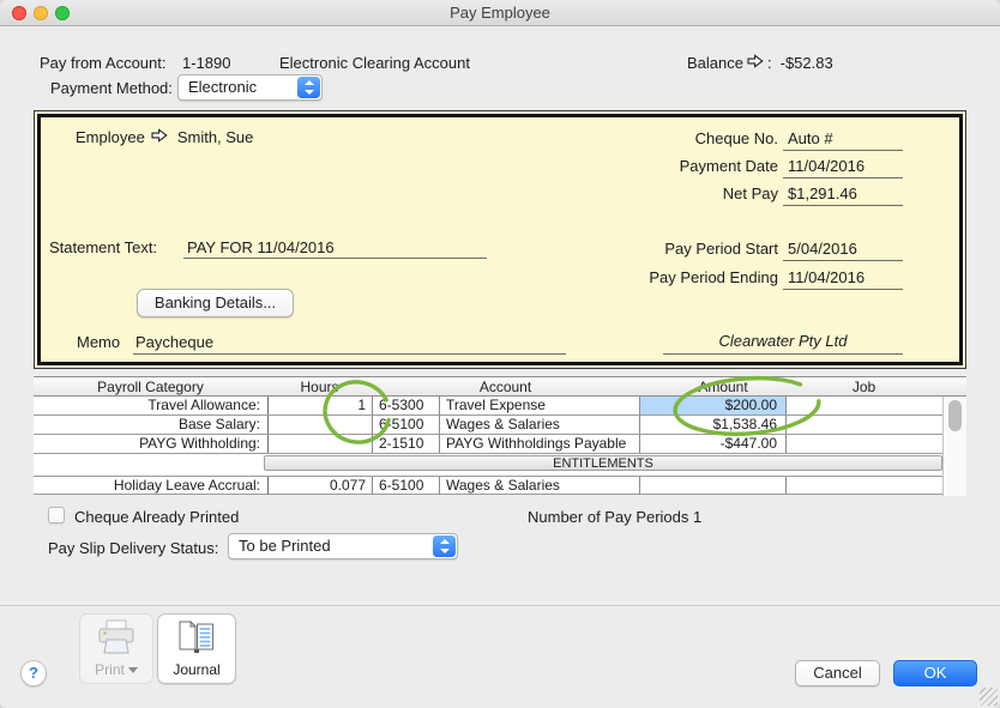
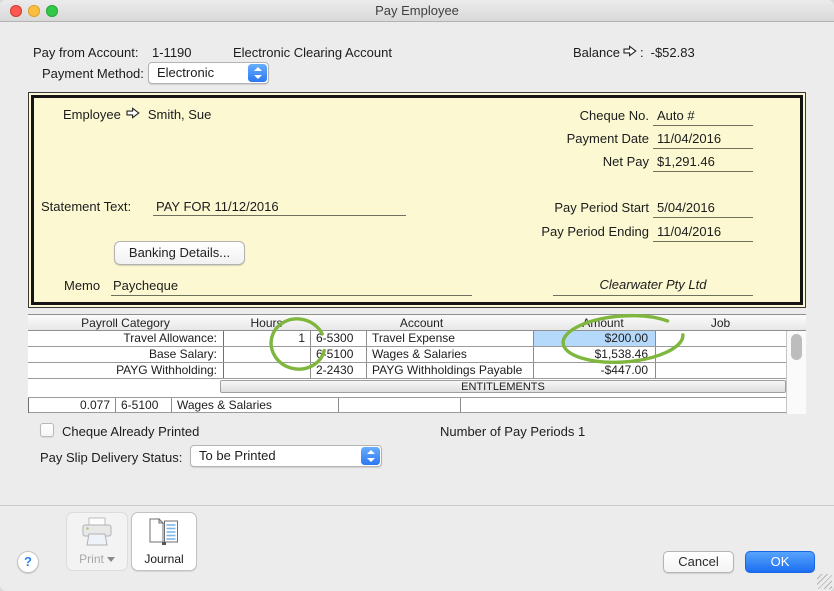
  Pay Employee
  Pay from Account:
- 1-1890
+ 1-1190
  Electronic Clearing Account
  Balance
  :
  -$52.83
  Payment Method:
  Electronic
  Employee
  Smith, Sue
  Cheque No.
  Auto #
  Payment Date
  11/04/2016
  Net Pay
  $1,291.46
  Statement Text:
- PAY FOR 11/04/2016
+ PAY FOR 11/12/2016
  Pay Period Start
  5/04/2016
  Pay Period Ending
  11/04/2016
  Banking Details...
  Memo
  Paycheque
  Clearwater Pty Ltd
  Payroll Category
  Hour
  Account
  mount
  Job
  Travel Allowance:
  1
  6-5300
  Travel Expense
  $200.00
  Base Salary:
  65100
  Wages & Salaries
  $1,538.46
  PAYG Withholding:
- 2-1510
+ 2-2430
  PAYG Withholdings Payable
  -$447.00
  ENTITLEMENTS
- Holiday Leave Accrual:
  0.077
  6-5100
  Wages & Salaries
  Cheque Already Printed
  Number of Pay Periods
  1
  Pay Slip Delivery Status:
  To be Printed
  ?
  Print
  Journal
  Cancel
  OK
